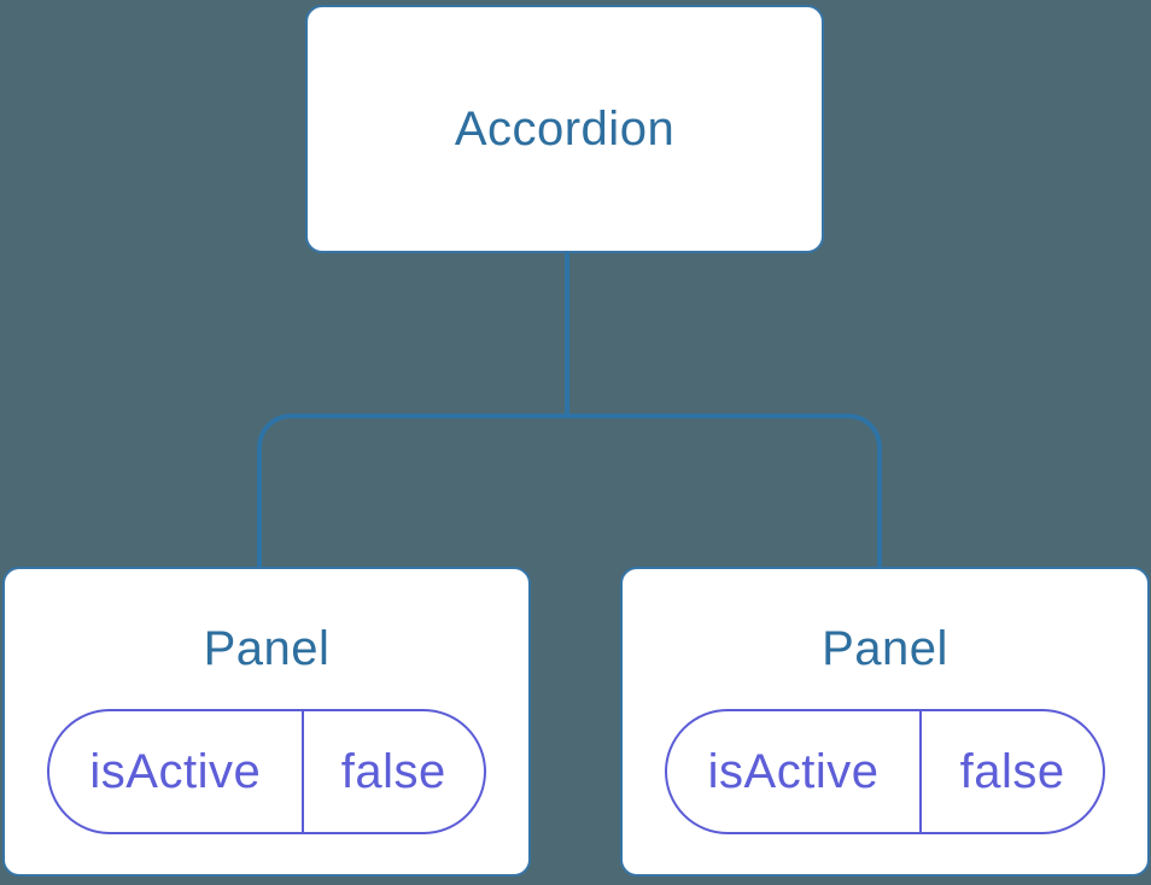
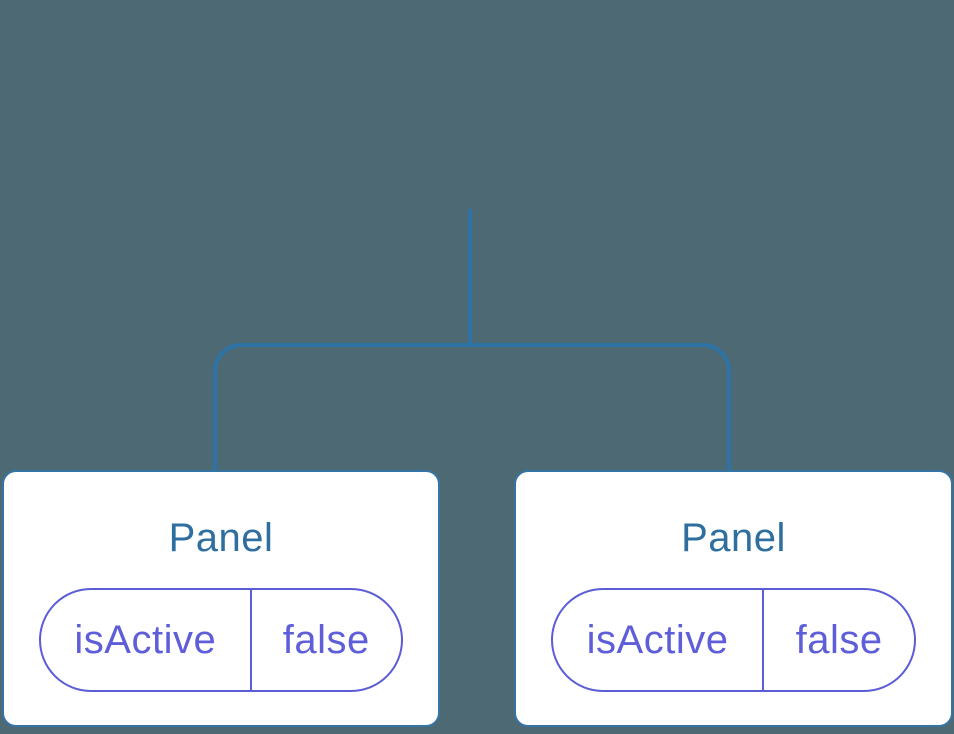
- Accordion
  Panel
  isActive
  false
  Panel
  isActive
  false
